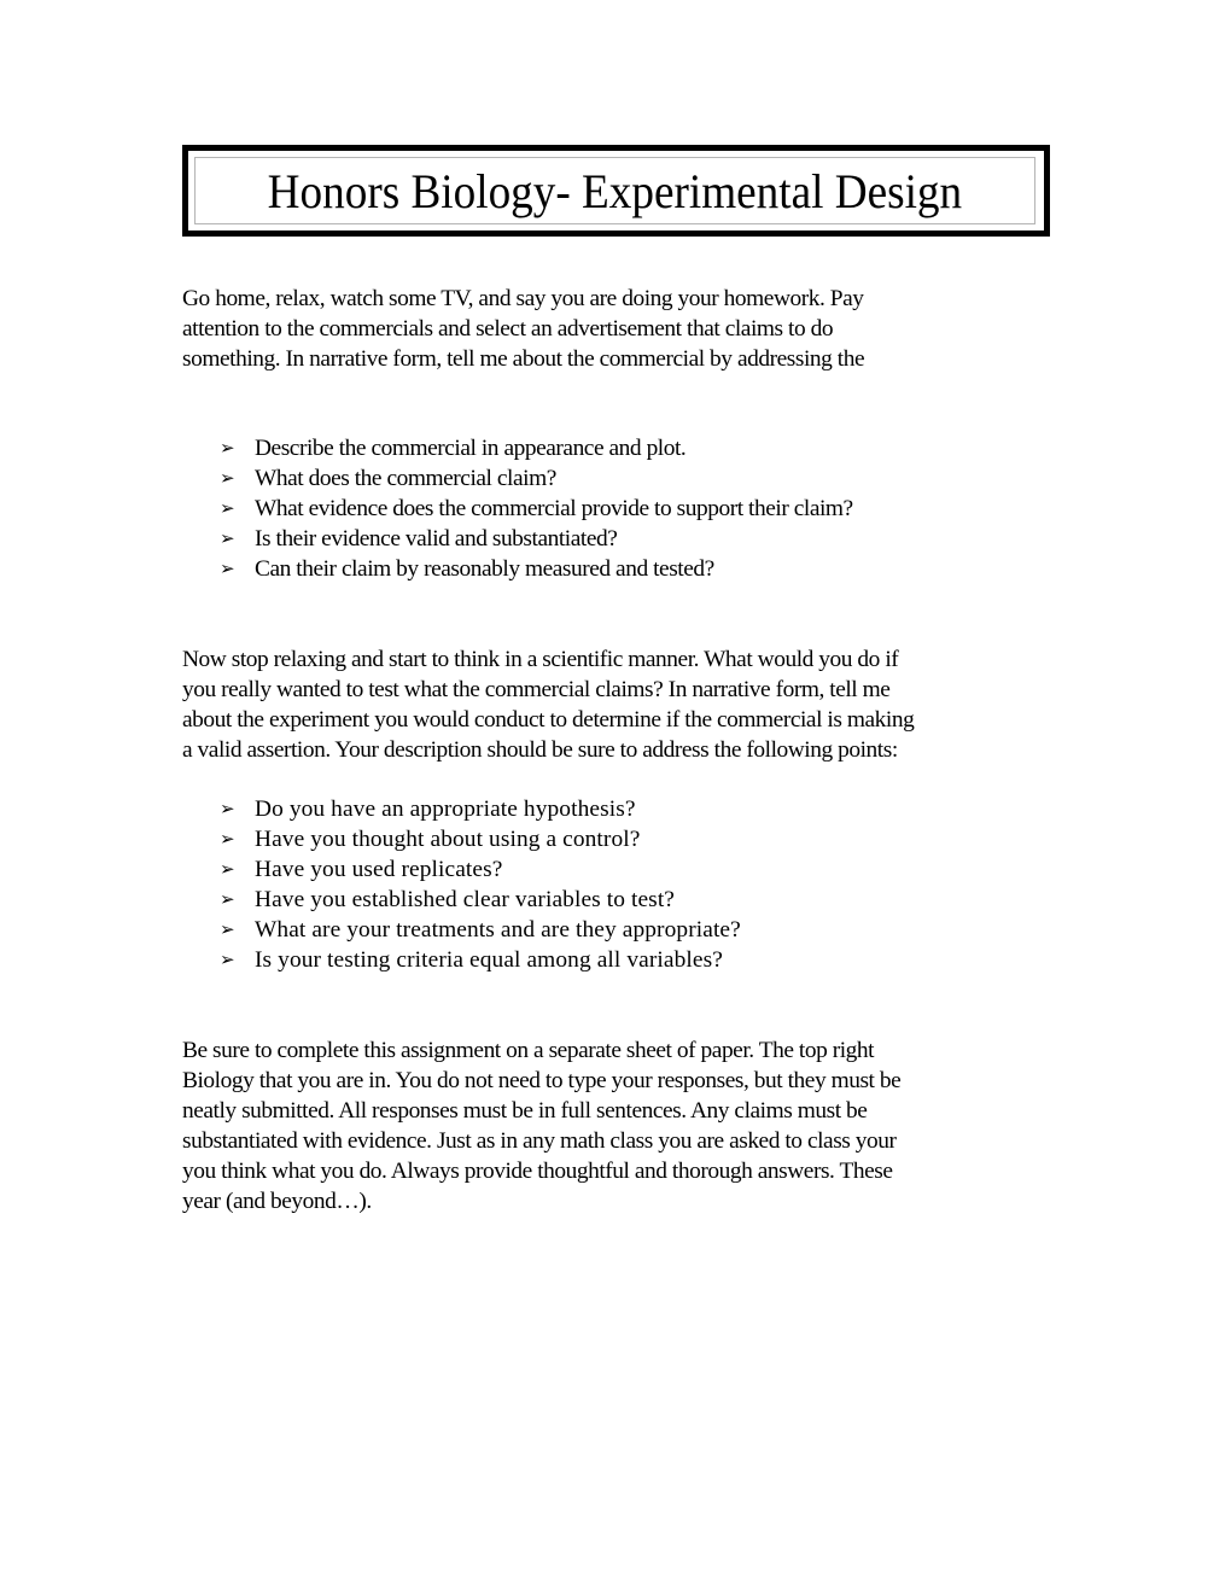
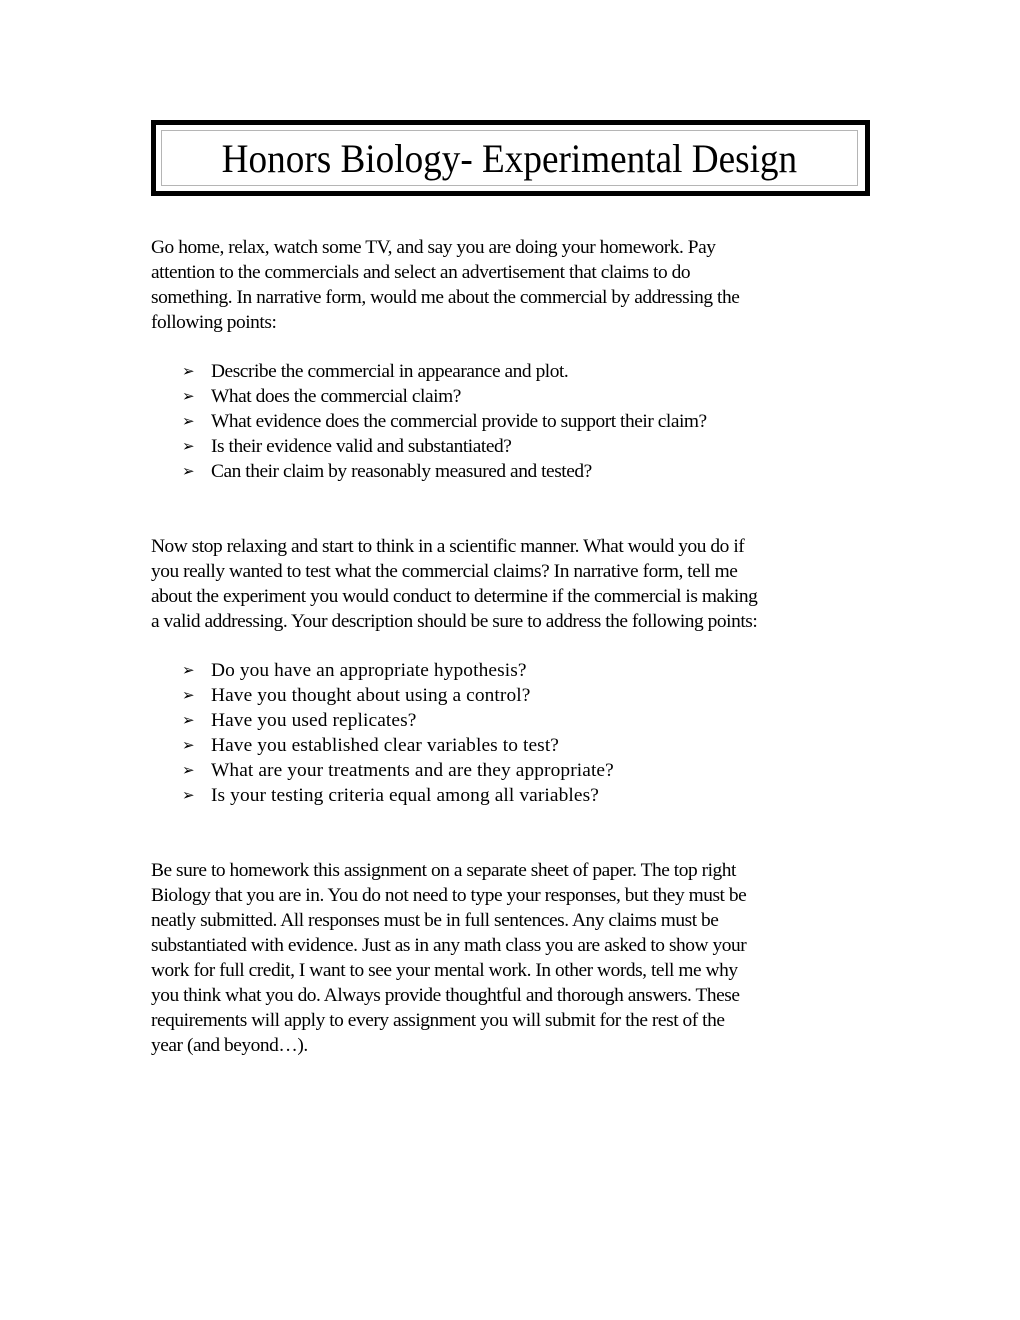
  Honors Biology- Experimental Design
  Go home, relax, watch some TV, and say you are doing your homework. Pay
  attention to the commercials and select an advertisement that claims to do
- something. In narrative form, tell me about the commercial by addressing the
+ something. In narrative form, would me about the commercial by addressing the
+ following points:
  ➢
  Describe the commercial in appearance and plot.
  ➢
  What does the commercial claim?
  ➢
  What evidence does the commercial provide to support their claim?
  ➢
  Is their evidence valid and substantiated?
  ➢
  Can their claim by reasonably measured and tested?
  Now stop relaxing and start to think in a scientific manner. What would you do if
  you really wanted to test what the commercial claims? In narrative form, tell me
  about the experiment you would conduct to determine if the commercial is making
- a valid assertion. Your description should be sure to address the following points:
+ a valid addressing. Your description should be sure to address the following points:
  ➢
  Do you have an appropriate hypothesis?
  ➢
  Have you thought about using a control?
  ➢
  Have you used replicates?
  ➢
  Have you established clear variables to test?
  ➢
  What are your treatments and are they appropriate?
  ➢
  Is your testing criteria equal among all variables?
- Be sure to complete this assignment on a separate sheet of paper. The top right
+ Be sure to homework this assignment on a separate sheet of paper. The top right
  Biology that you are in. You do not need to type your responses, but they must be
  neatly submitted. All responses must be in full sentences. Any claims must be
- substantiated with evidence. Just as in any math class you are asked to class your
+ substantiated with evidence. Just as in any math class you are asked to show your
+ work for full credit, I want to see your mental work. In other words, tell me why
  you think what you do. Always provide thoughtful and thorough answers. These
+ requirements will apply to every assignment you will submit for the rest of the
  year (and beyond…).
